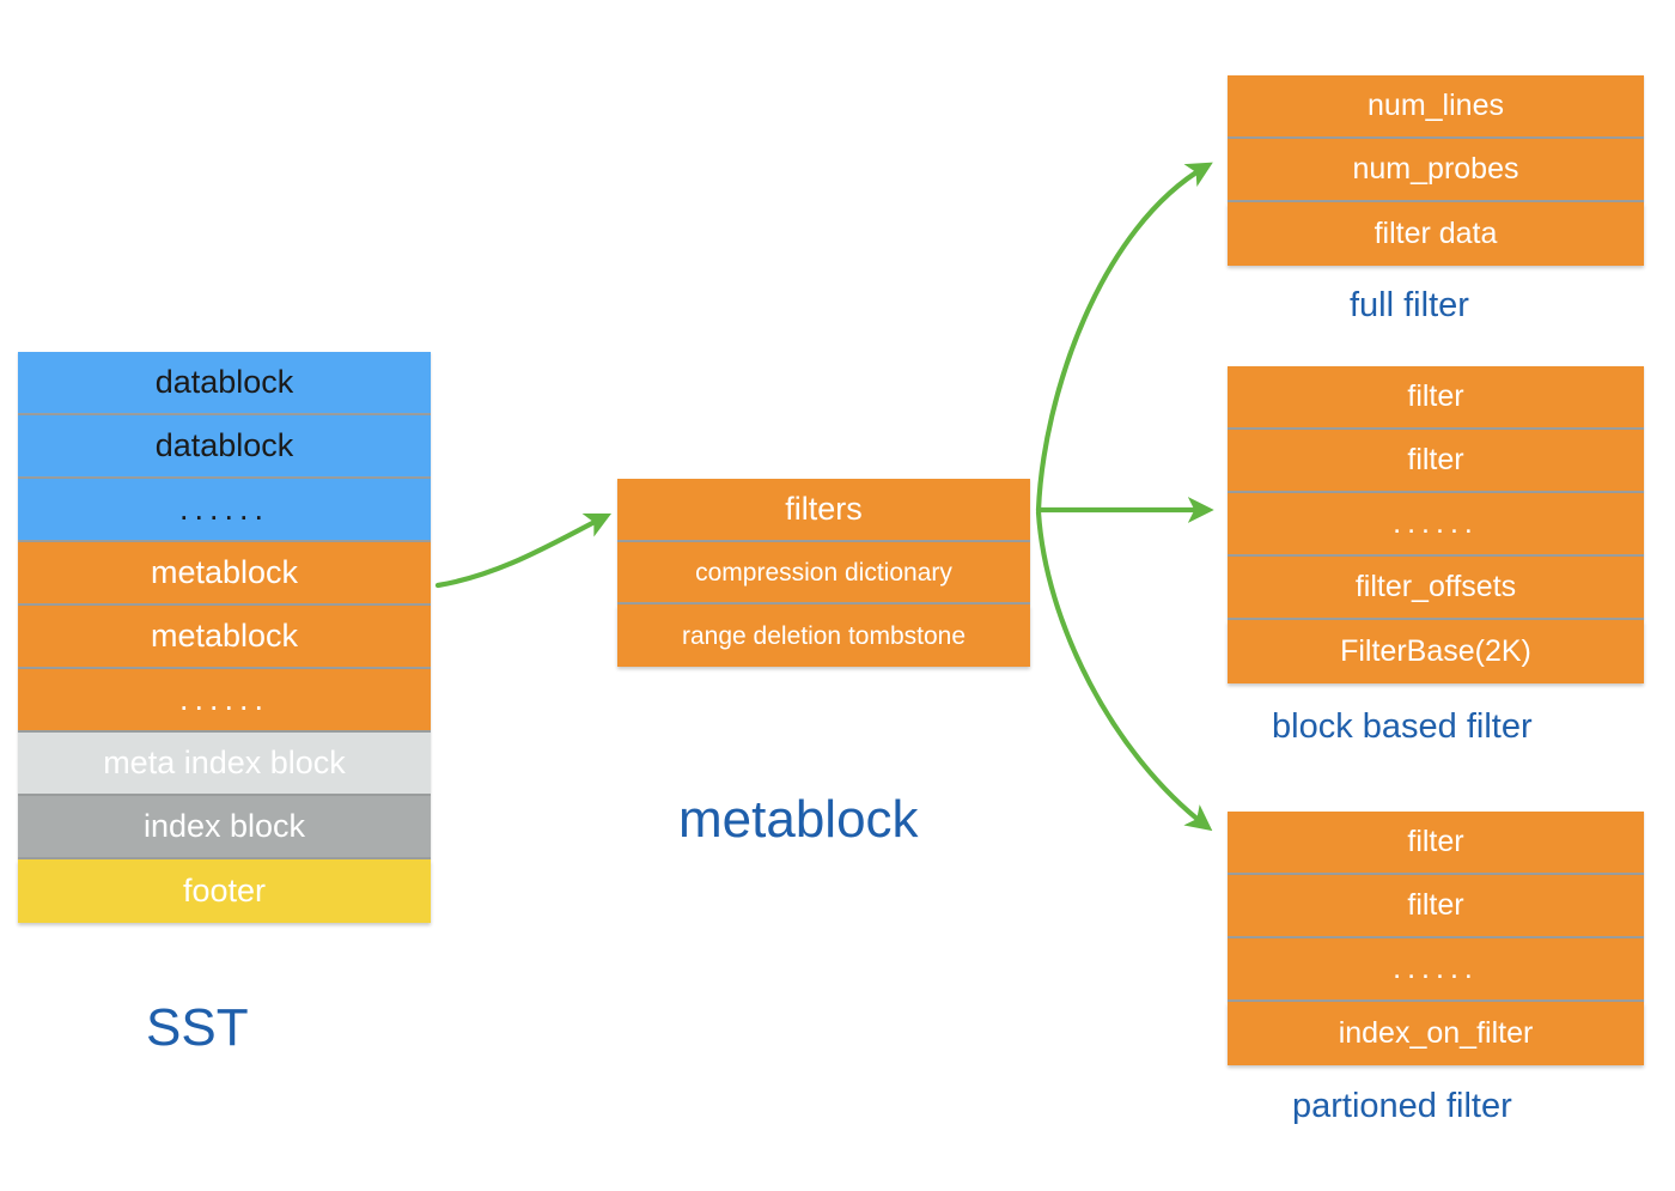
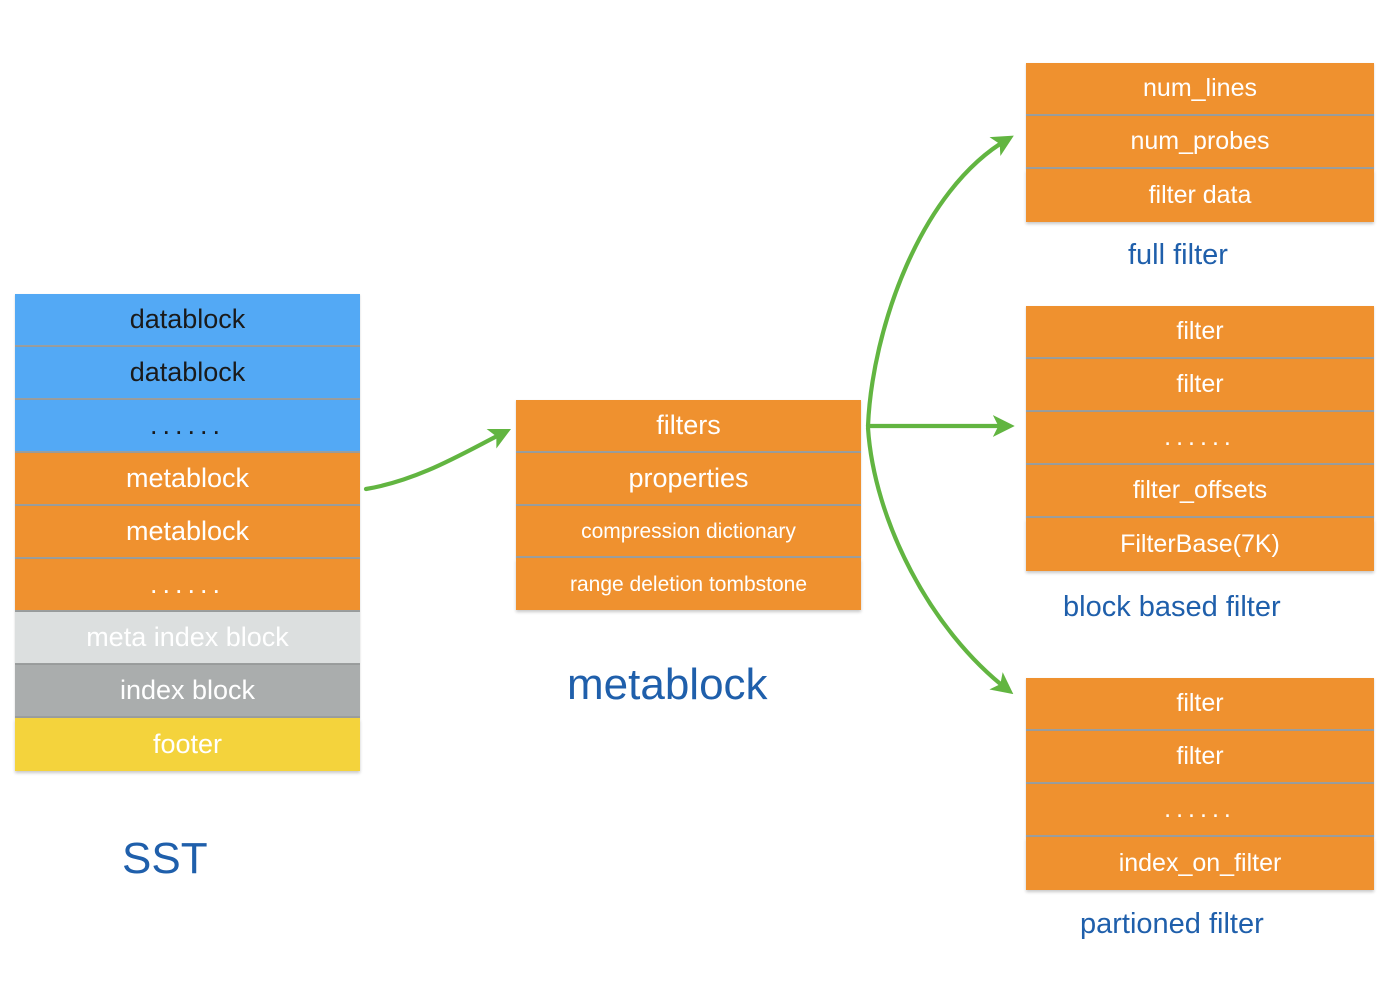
  datablock
  datablock
  ......
  metablock
  metablock
  ......
  meta index block
  index block
  footer
  SST
  filters
+ properties
  compression dictionary
  range deletion tombstone
  metablock
  num_lines
  num_probes
  filter data
  full filter
  filter
  filter
  ......
  filter_offsets
- FilterBase(2K)
+ FilterBase(7K)
  block based filter
  filter
  filter
  ......
  index_on_filter
  partioned filter
